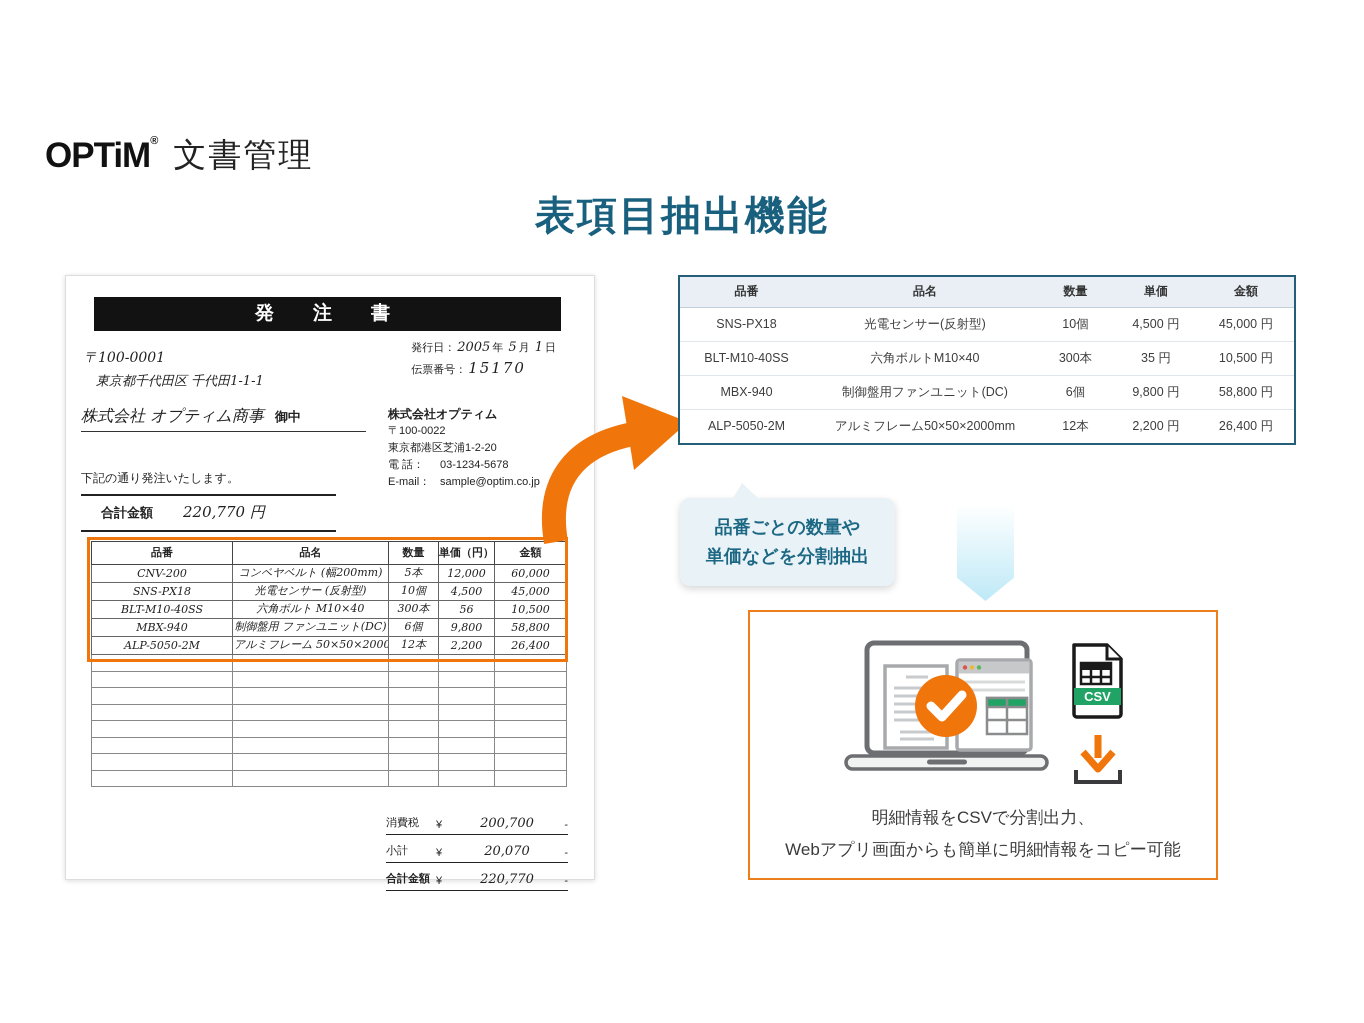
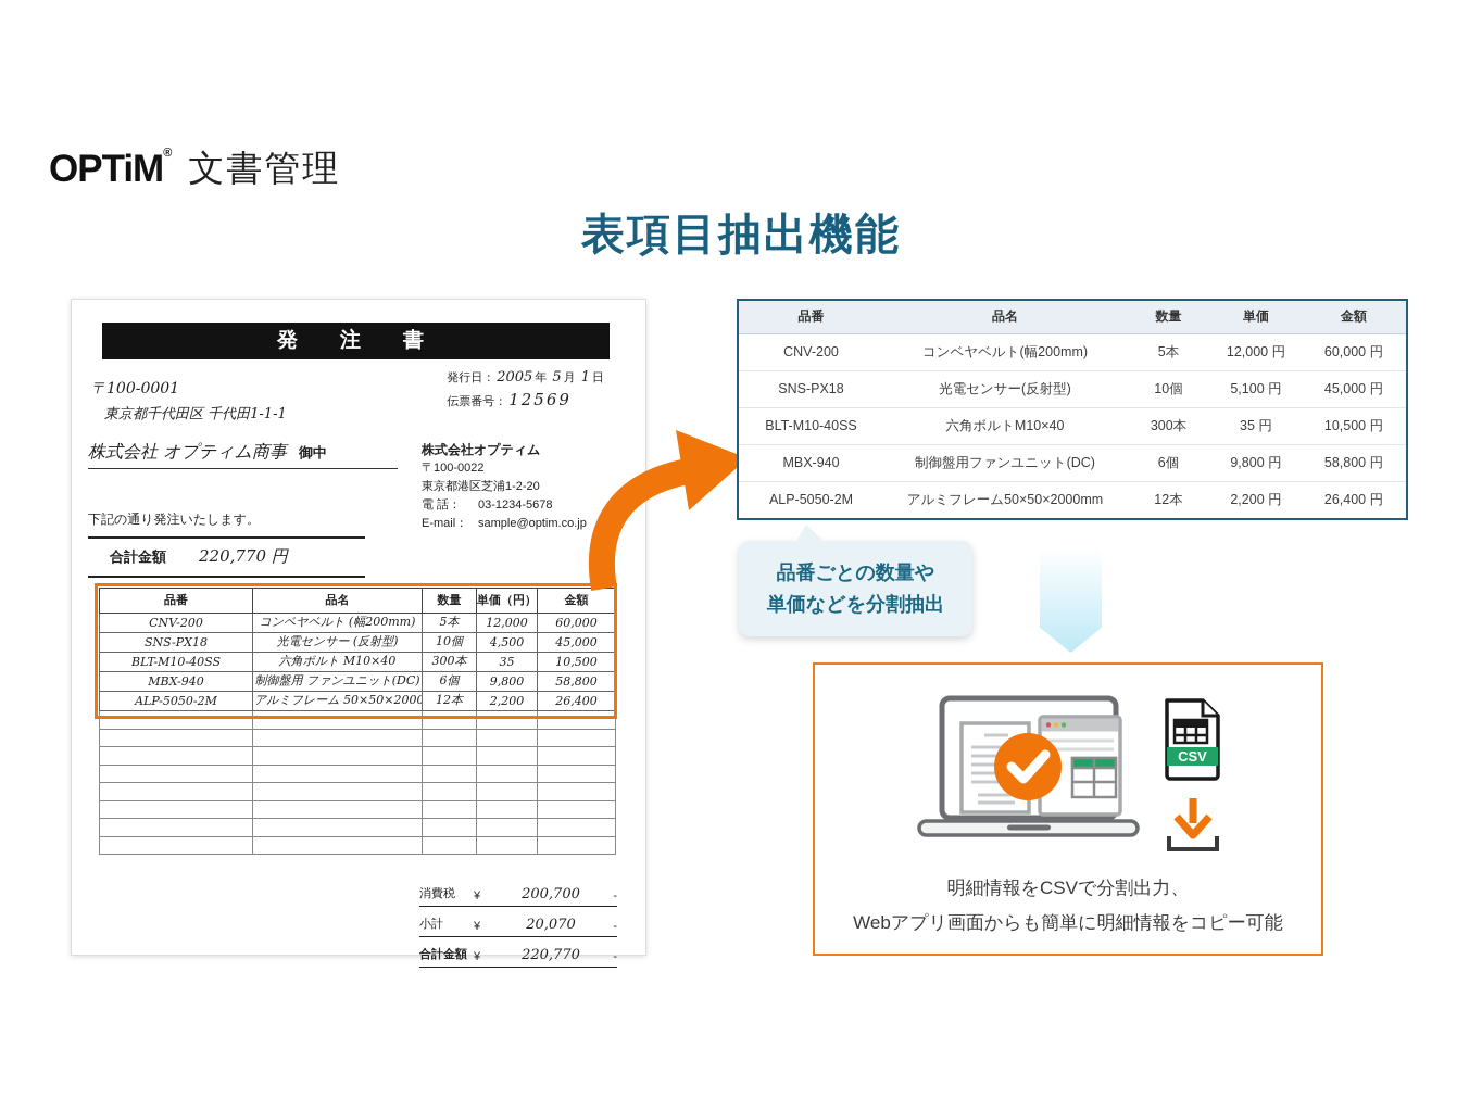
  OPTiM®
  文書管理
  表項目抽出機能
  発 注 書
  発行日： 2005 年 5 月 1 日
- 伝票番号： 15170
+ 伝票番号： 12569
  〒100-0001
  東京都千代田区 千代田1-1-1
  株式会社 オプティム商事 御中
  株式会社オプティム
  〒100-0022
  東京都港区芝浦1-2-20
  電 話： 03-1234-5678
  E-mail： sample@optim.co.jp
  下記の通り発注いたします。
  合計金額
  220,770 円
  品番	品名	数量	単価（円）	金額
  CNV-200	コンベヤベルト (幅200mm)	5本	12,000	60,000
  SNS-PX18	光電センサー (反射型)	10個	4,500	45,000
- BLT-M10-40SS	六角ボルト M10×40	300本	56	10,500
+ BLT-M10-40SS	六角ボルト M10×40	300本	35	10,500
  MBX-940	制御盤用 ファンユニット(DC)	6個	9,800	58,800
  ALP-5050-2M	アルミフレーム 50×50×2000	12本	2,200	26,400
  消費税
  ¥
  200,700
  -
  小計
  ¥
  20,070
  -
  合計金額
  ¥
  220,770
  -
  品番	品名	数量	単価	金額
+ CNV-200	コンベヤベルト(幅200mm)	5本	12,000 円	60,000 円
- SNS-PX18	光電センサー(反射型)	10個	4,500 円	45,000 円
+ SNS-PX18	光電センサー(反射型)	10個	5,100 円	45,000 円
  BLT-M10-40SS	六角ボルトM10×40	300本	35 円	10,500 円
  MBX-940	制御盤用ファンユニット(DC)	6個	9,800 円	58,800 円
  ALP-5050-2M	アルミフレーム50×50×2000mm	12本	2,200 円	26,400 円
  品番ごとの数量や
  単価などを分割抽出
  CSV
  明細情報をCSVで分割出力、
  Webアプリ画面からも簡単に明細情報をコピー可能
